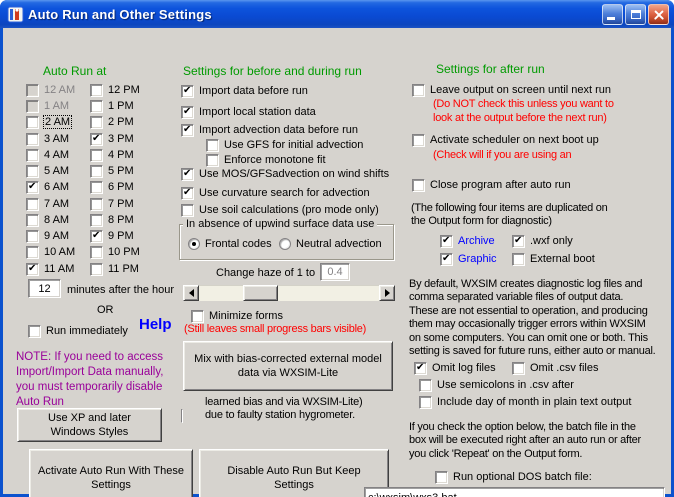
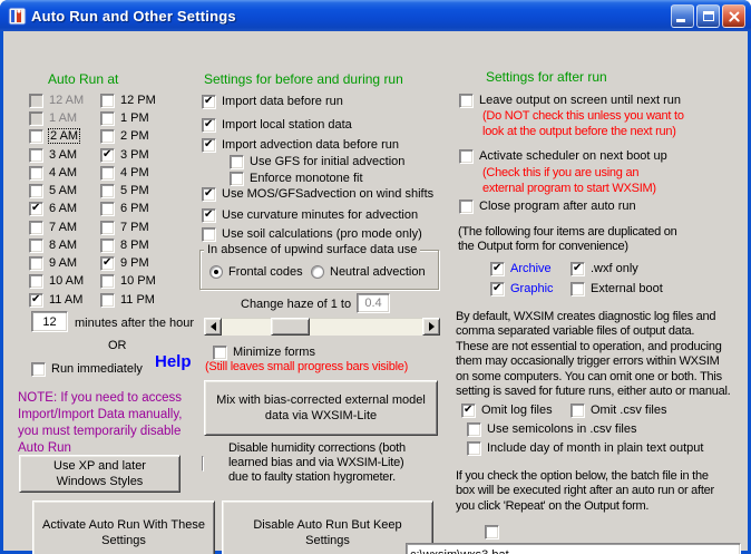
  Auto Run and Other Settings
  Auto Run at
  12 AM
  1 AM
  2 AM
  3 AM
  4 AM
  5 AM
  6 AM
  7 AM
  8 AM
  9 AM
  10 AM
  11 AM
  12 PM
  1 PM
  2 PM
  3 PM
  4 PM
  5 PM
  6 PM
  7 PM
  8 PM
  9 PM
  10 PM
  11 PM
  12
  minutes after the hour
  OR
  Run immediately
  Help
  NOTE: If you need to access
  Import/Import Data manually,
  you must temporarily disable
  Auto Run
  Use XP and later
  Windows Styles
  Activate Auto Run With These
  Settings
  Settings for before and during run
  Import data before run
  Import local station data
  Import advection data before run
  Use GFS for initial advection
  Enforce monotone fit
  Use MOS/GFSadvection on wind shifts
- Use curvature search for advection
+ Use curvature minutes for advection
  Use soil calculations (pro mode only)
  In absence of upwind surface data use
  Frontal codes
  Neutral advection
  Change haze of 1 to
  0.4
  Minimize forms
  (Still leaves small progress bars visible)
  Mix with bias-corrected external model
  data via WXSIM-Lite
+ Disable humidity corrections (both
  learned bias and via WXSIM-Lite)
  due to faulty station hygrometer.
  Disable Auto Run But Keep
  Settings
  Settings for after run
  Leave output on screen until next run
  (Do NOT check this unless you want to
  look at the output before the next run)
  Activate scheduler on next boot up
- (Check will if you are using an
+ (Check this if you are using an
+ external program to start WXSIM)
  Close program after auto run
  (The following four items are duplicated on
- the Output form for diagnostic)
+ the Output form for convenience)
  Archive
  .wxf only
  Graphic
  External boot
  By default, WXSIM creates diagnostic log files and
  comma separated variable files of output data.
  These are not essential to operation, and producing
  them may occasionally trigger errors within WXSIM
  on some computers. You can omit one or both. This
  setting is saved for future runs, either auto or manual.
  Omit log files
  Omit .csv files
- Use semicolons in .csv after
+ Use semicolons in .csv files
  Include day of month in plain text output
  If you check the option below, the batch file in the
  box will be executed right after an auto run or after
  you click 'Repeat' on the Output form.
- Run optional DOS batch file:
